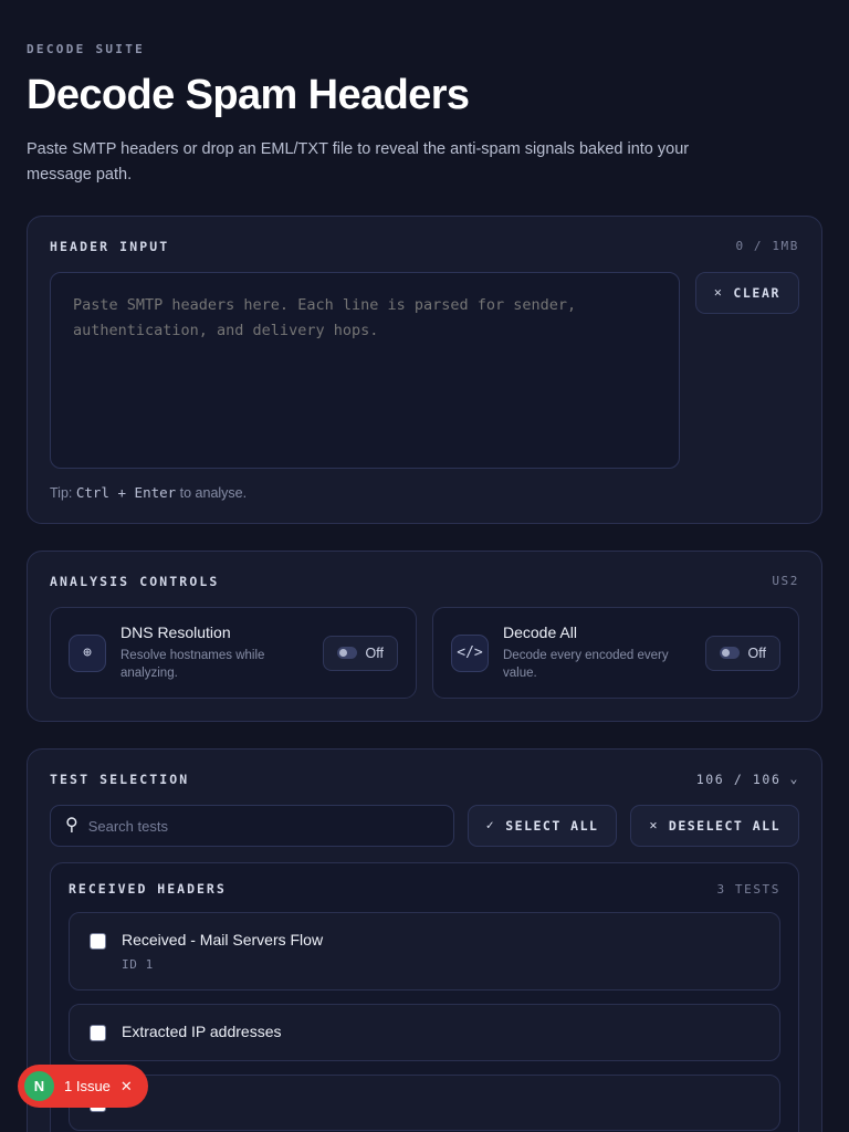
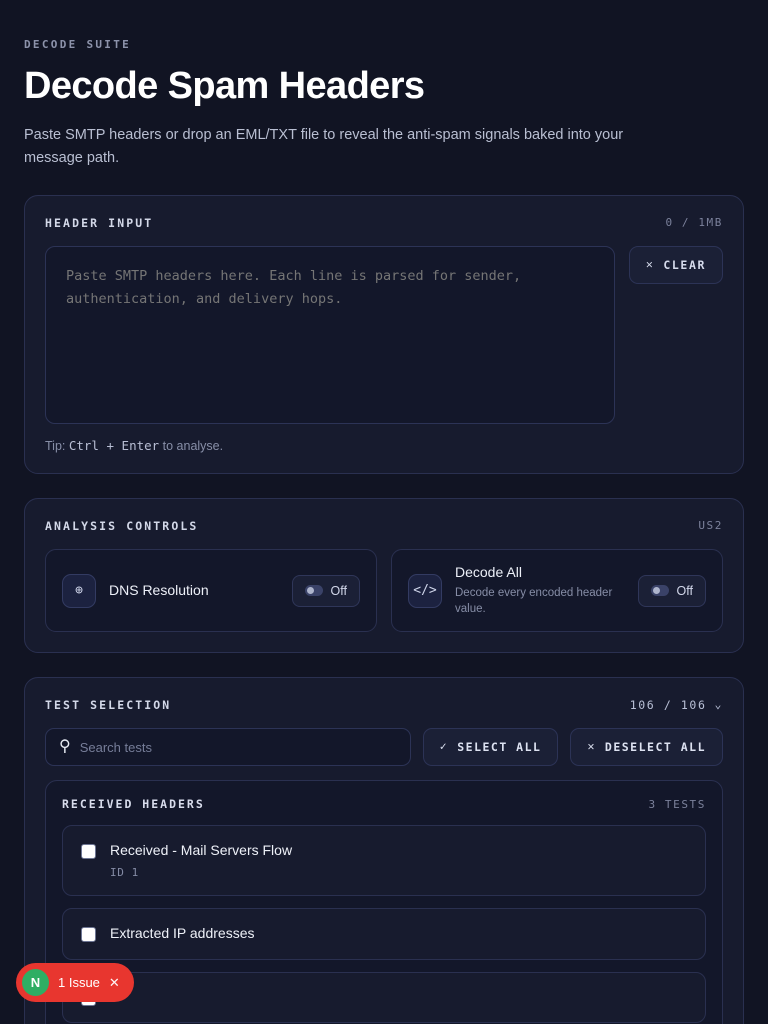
  DECODE SUITE
  Decode Spam Headers
  Paste SMTP headers or drop an EML/TXT file to reveal the anti-spam signals baked into your message path.
  HEADER INPUT
  0 / 1MB
  ✕
  CLEAR
  Tip: Ctrl + Enter to analyse.
  ANALYSIS CONTROLS
  US2
  ⊕
  DNS Resolution
- Resolve hostnames while analyzing.
  Off
  </>
  Decode All
- Decode every encoded every value.
+ Decode every encoded header value.
  Off
  TEST SELECTION
  106 / 106
  ⌄
  ⚲
  Search tests
  ✓
  SELECT ALL
  ✕
  DESELECT ALL
  RECEIVED HEADERS
  3 TESTS
  Received - Mail Servers Flow
  ID 1
  Extracted IP addresses
  N
  1 Issue
  ✕
